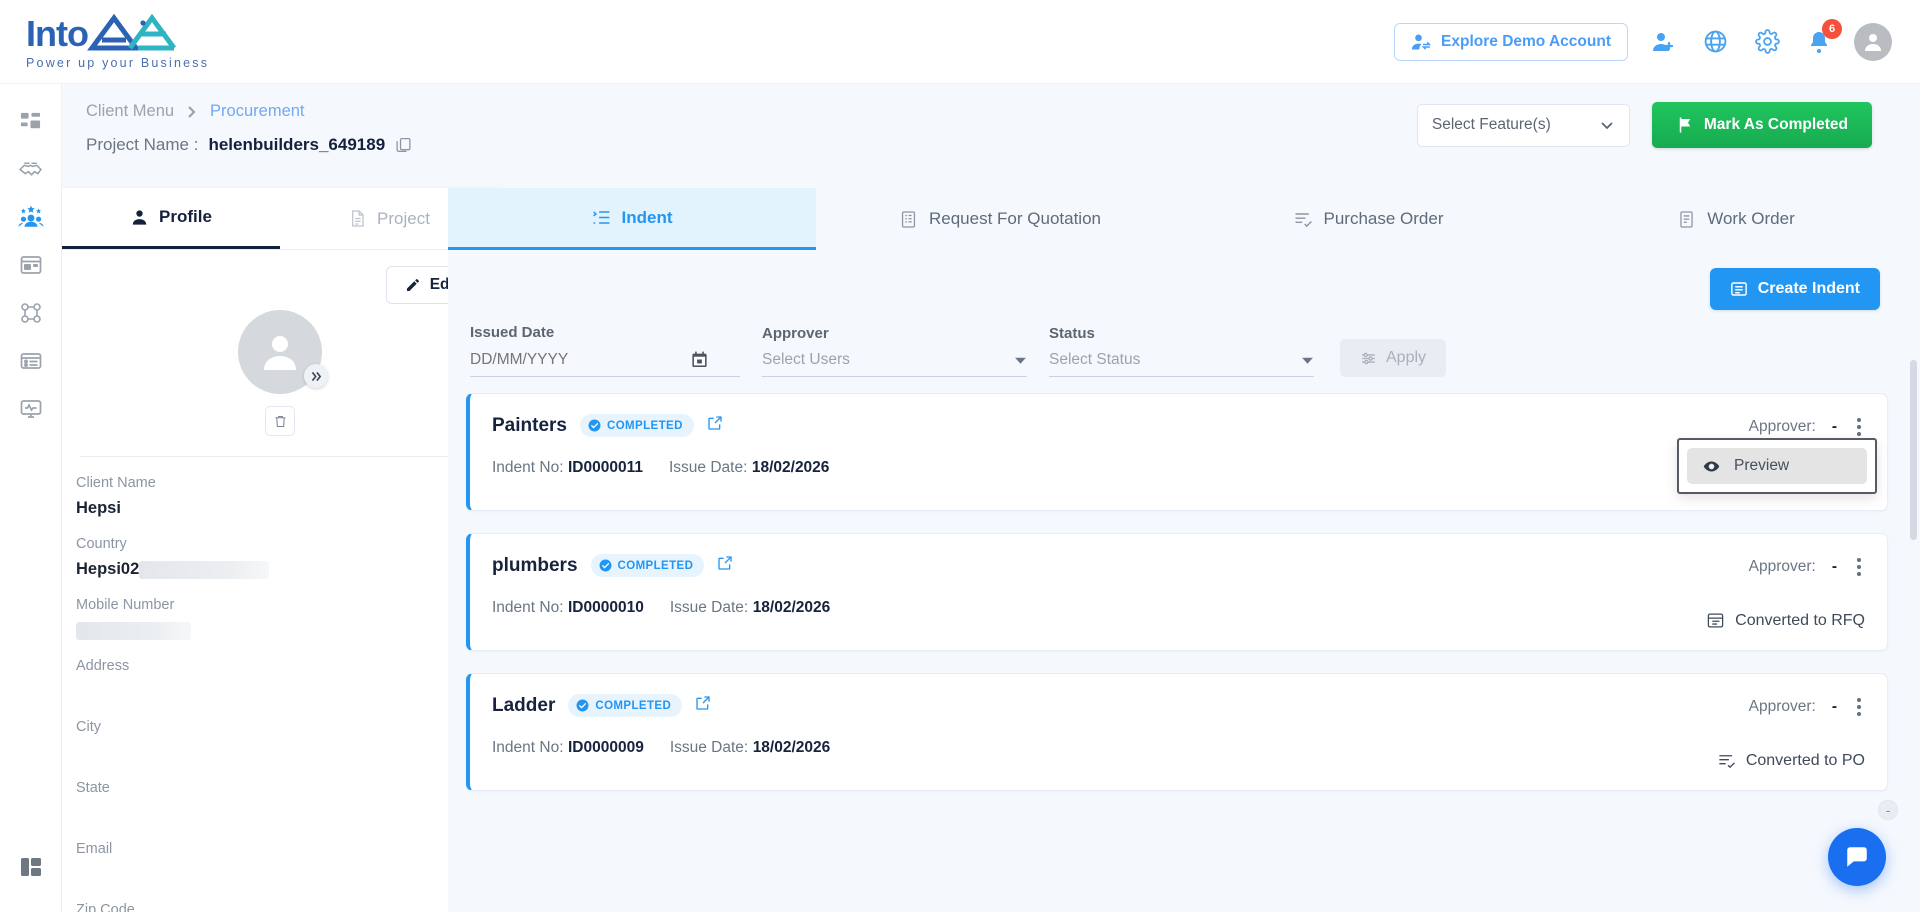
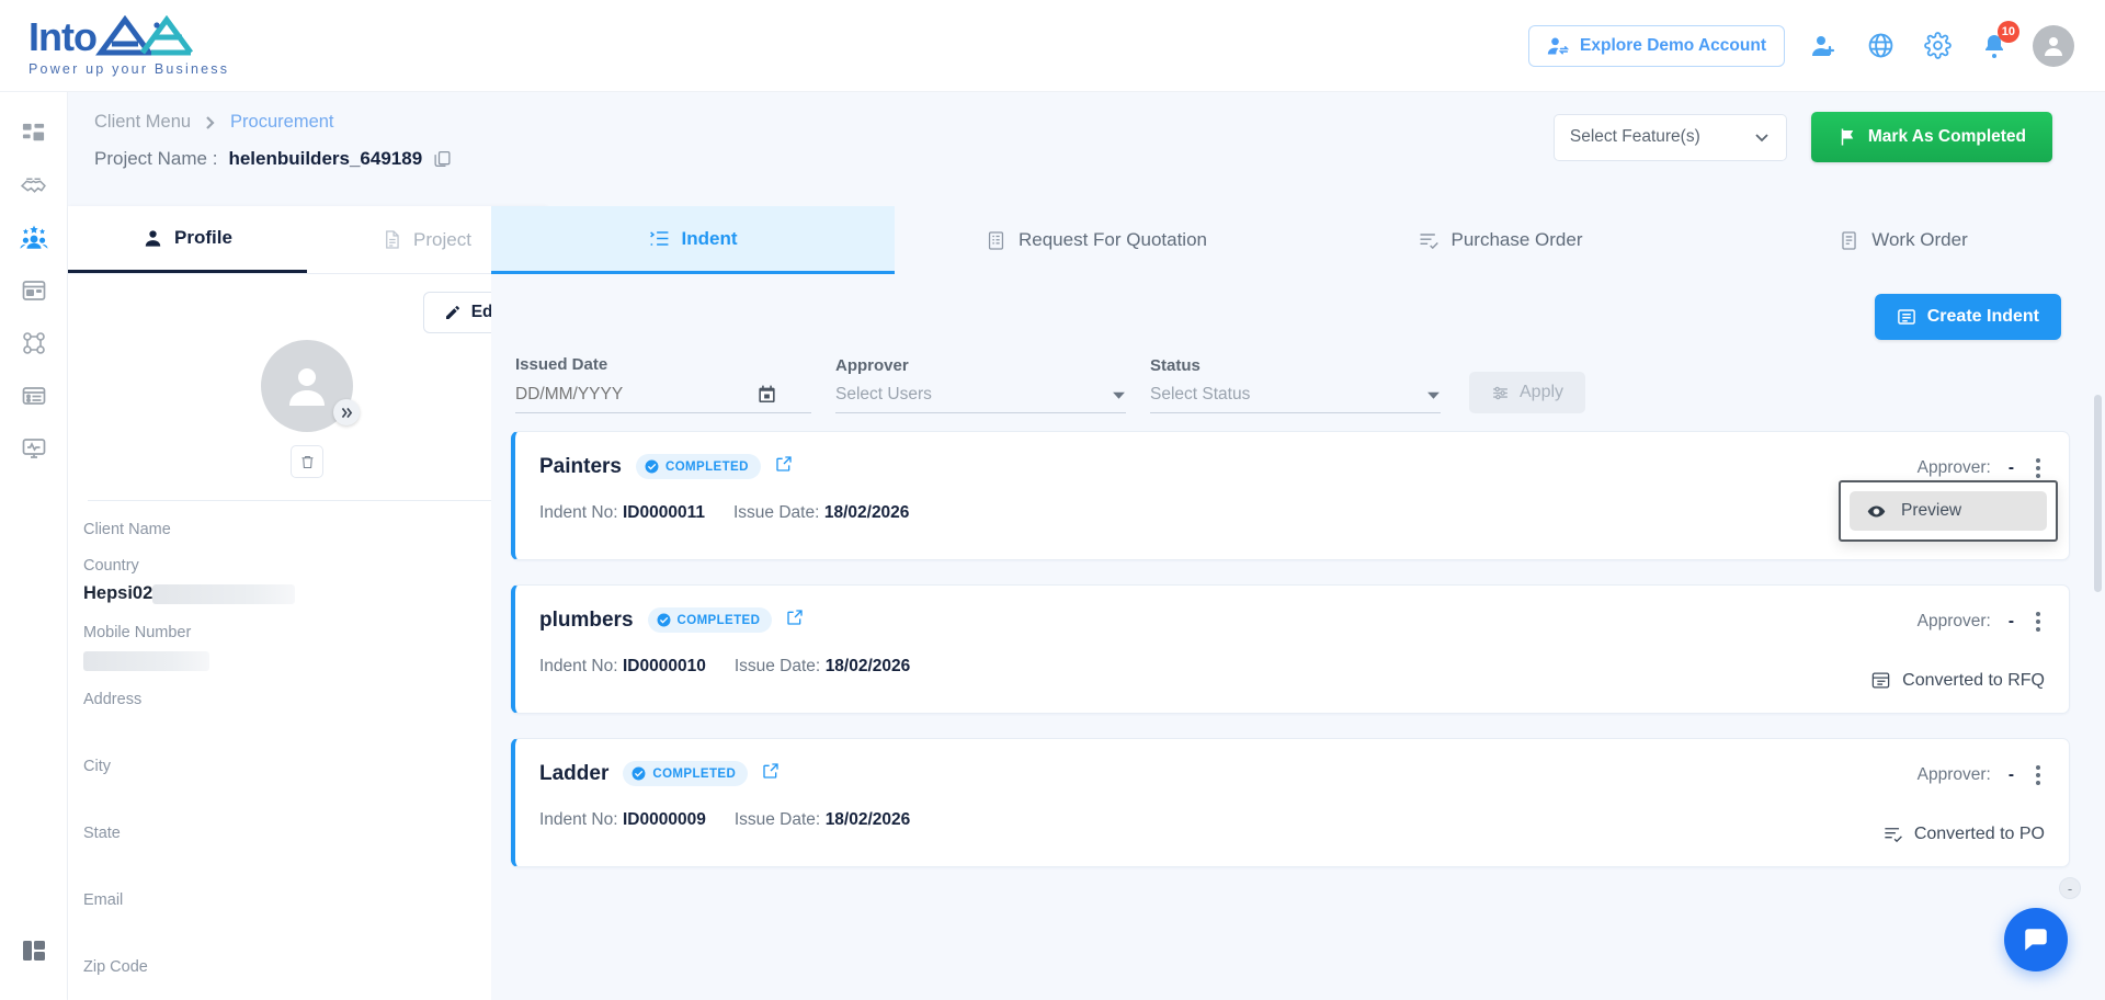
  Into
  Power up your Business
  Explore Demo Account
- 6
+ 10
  Client Menu
  Procurement
  Project Name :
  helenbuilders_649189
  Select Feature(s)
  Mark As Completed
  Profile
  Project
  Client Name
- Hepsi
  Country
  Hepsi02
  Mobile Number
  Address
  City
  State
  Email
  Zip Code
  Indent
  Request For Quotation
  Purchase Order
  Work Order
  Create Indent
  Issued Date
  DD/MM/YYYY
  Approver
  Select Users
  Status
  Select Status
  Apply
  Painters
  COMPLETED
  Indent No: ID0000011
  Issue Date: 18/02/2026
  Approver:
  -
  Preview
  plumbers
  COMPLETED
  Indent No: ID0000010
  Issue Date: 18/02/2026
  Approver:
  -
  Converted to RFQ
  Ladder
  COMPLETED
  Indent No: ID0000009
  Issue Date: 18/02/2026
  Approver:
  -
  Converted to PO
  -
